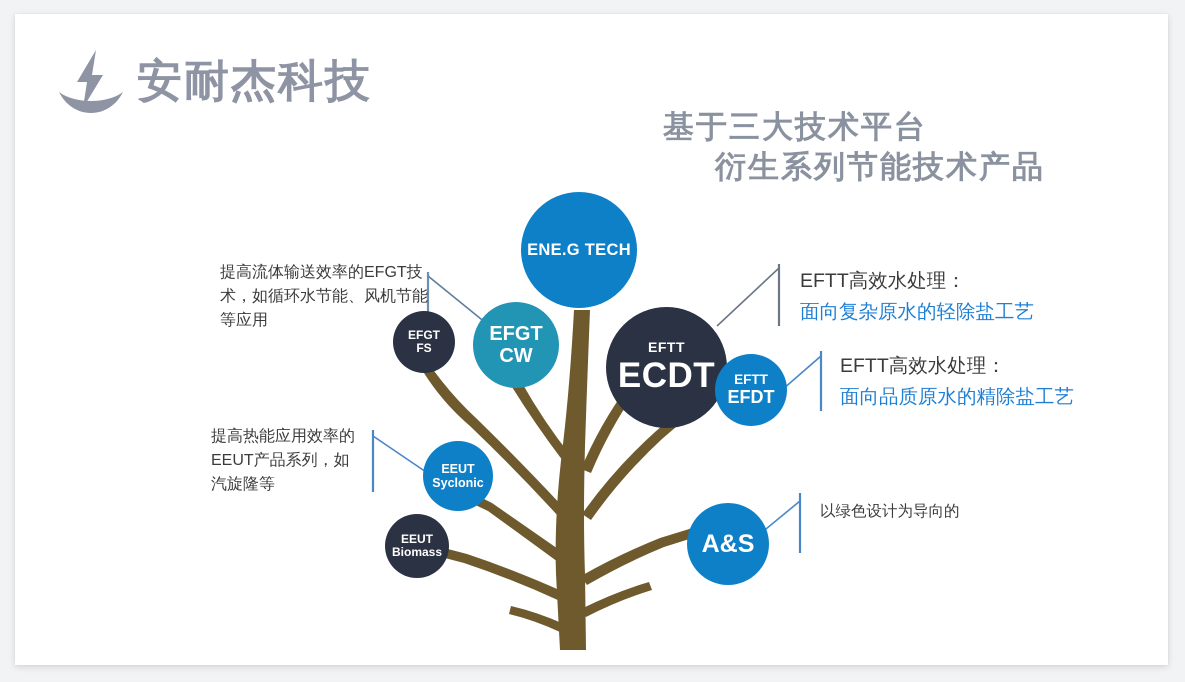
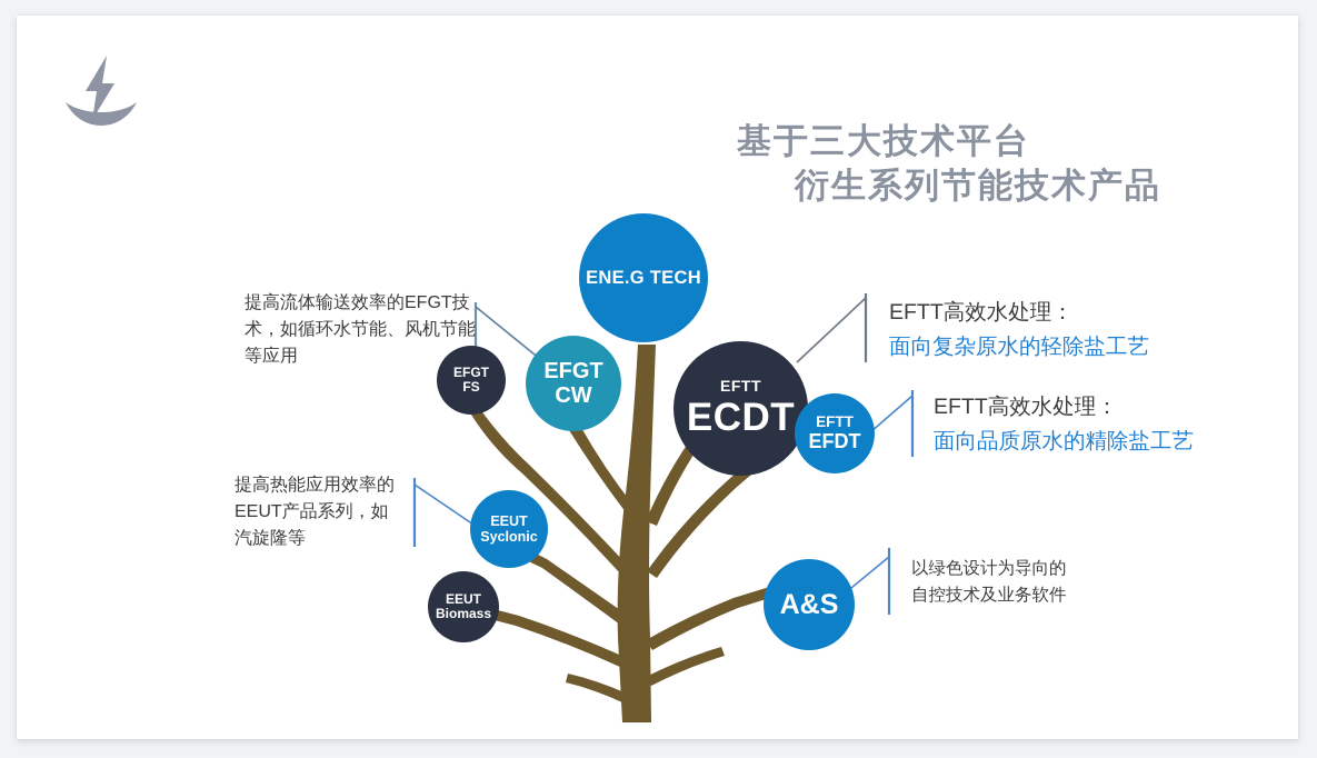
- 安耐杰科技
  基于三大技术平台
  衍生系列节能技术产品
  ENE.G TECH
  EFGT
  FS
  EFGT
  CW
  EFTT
  ECDT
  EFTT
  EFDT
  EEUT
  Syclonic
  EEUT
  Biomass
  A&S
  提高流体输送效率的EFGT技术，如循环水节能、风机节能等应用
  提高热能应用效率的EEUT产品系列，如汽旋隆等
  EFTT高效水处理：
  面向复杂原水的轻除盐工艺
  EFTT高效水处理：
  面向品质原水的精除盐工艺
  以绿色设计为导向的
+ 自控技术及业务软件
